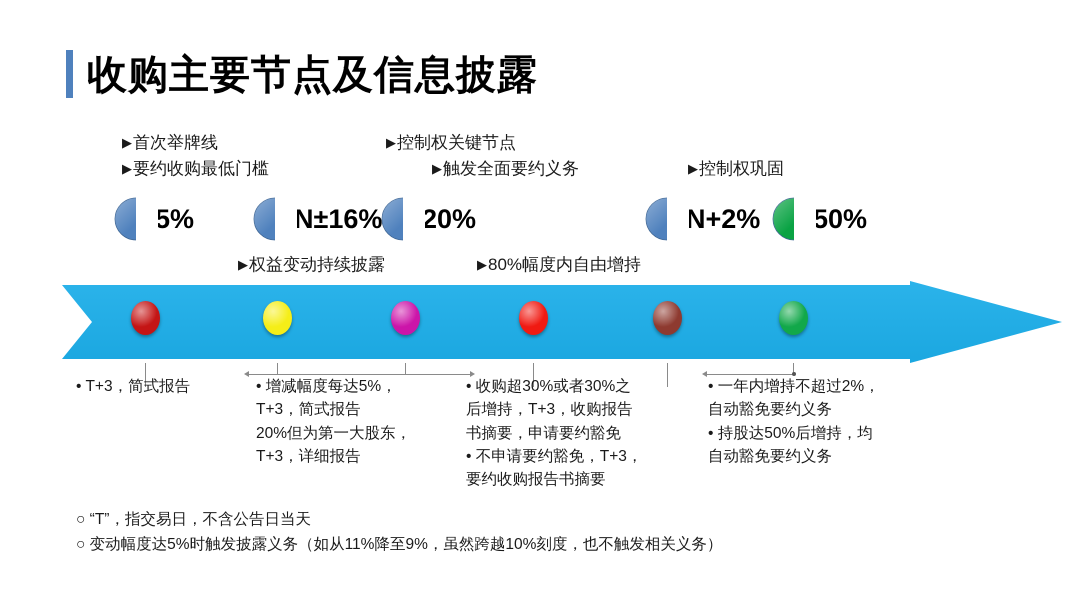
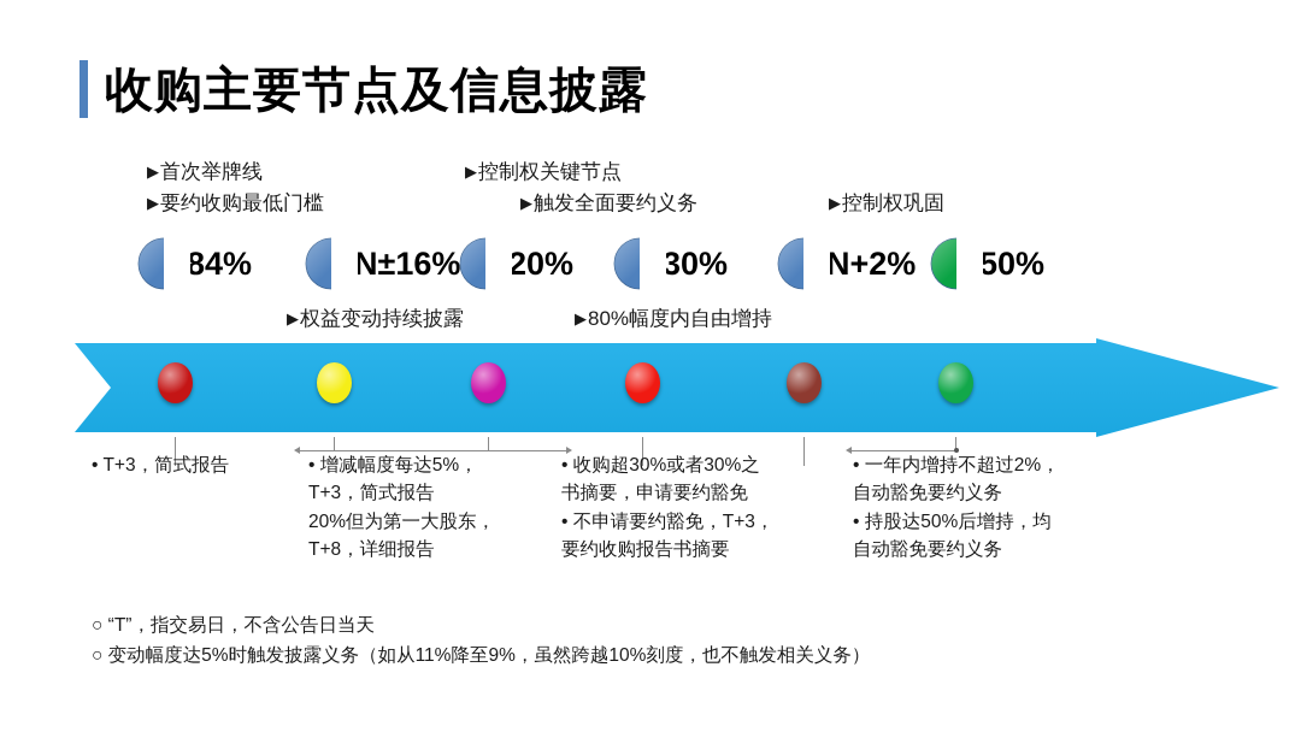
  收购主要节点及信息披露
  ▶首次举牌线
  ▶要约收购最低门槛
  ▶控制权关键节点
  ▶触发全面要约义务
  ▶控制权巩固
  ▶权益变动持续披露
  ▶80%幅度内自由增持
- 5%
+ 84%
  N±16%
  20%
+ 30%
  N+2%
  50%
  T+3，简式报告
  增减幅度每达5%，
  T+3，简式报告
  20%但为第一大股东，
- T+3，详细报告
+ T+8，详细报告
  收购超30%或者30%之
- 后增持，T+3，收购报告
  书摘要，申请要约豁免
  不申请要约豁免，T+3，
  要约收购报告书摘要
  一年内增持不超过2%，
  自动豁免要约义务
  持股达50%后增持，均
  自动豁免要约义务
  “T”，指交易日，不含公告日当天
  变动幅度达5%时触发披露义务（如从11%降至9%，虽然跨越10%刻度，也不触发相关义务）
